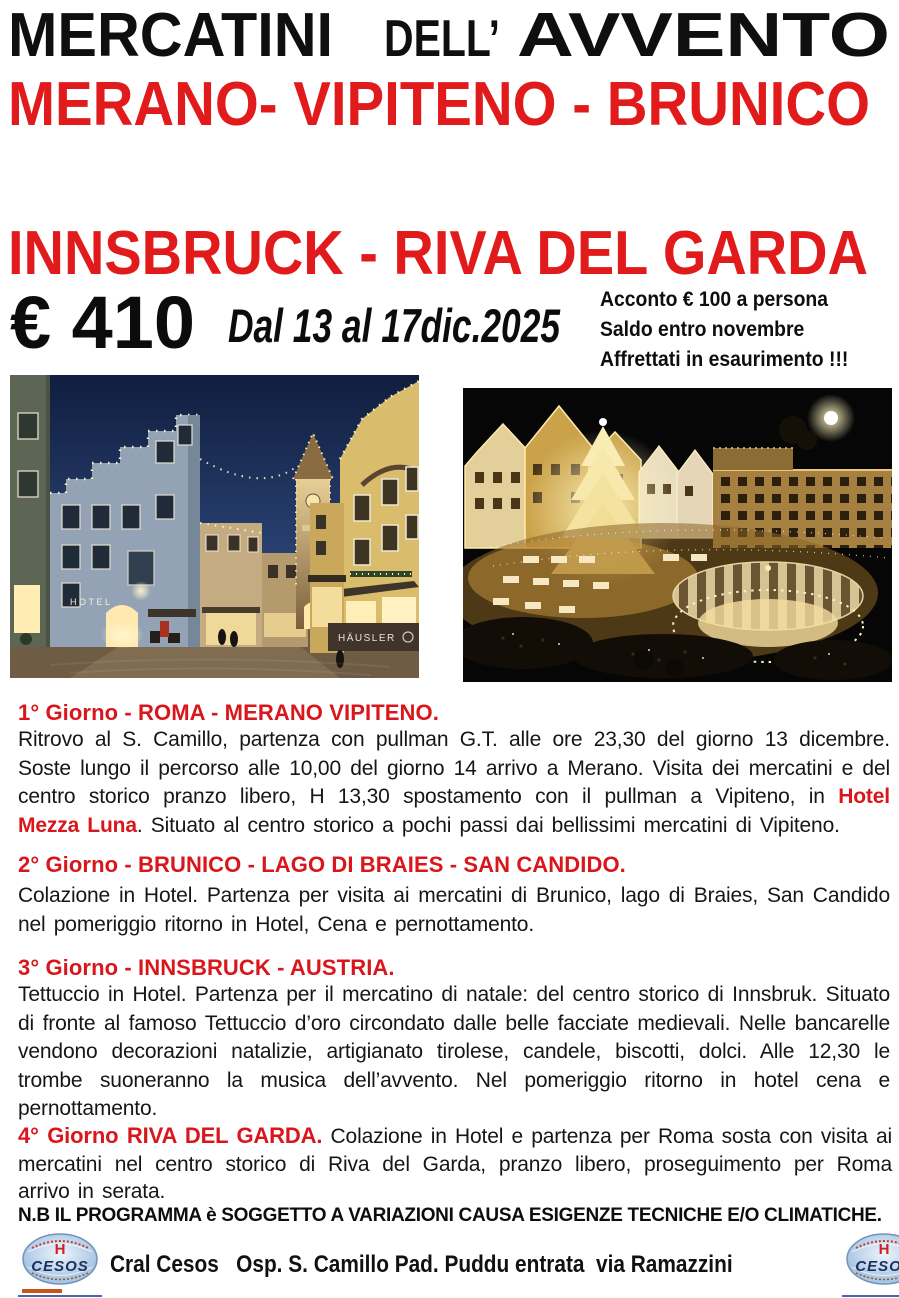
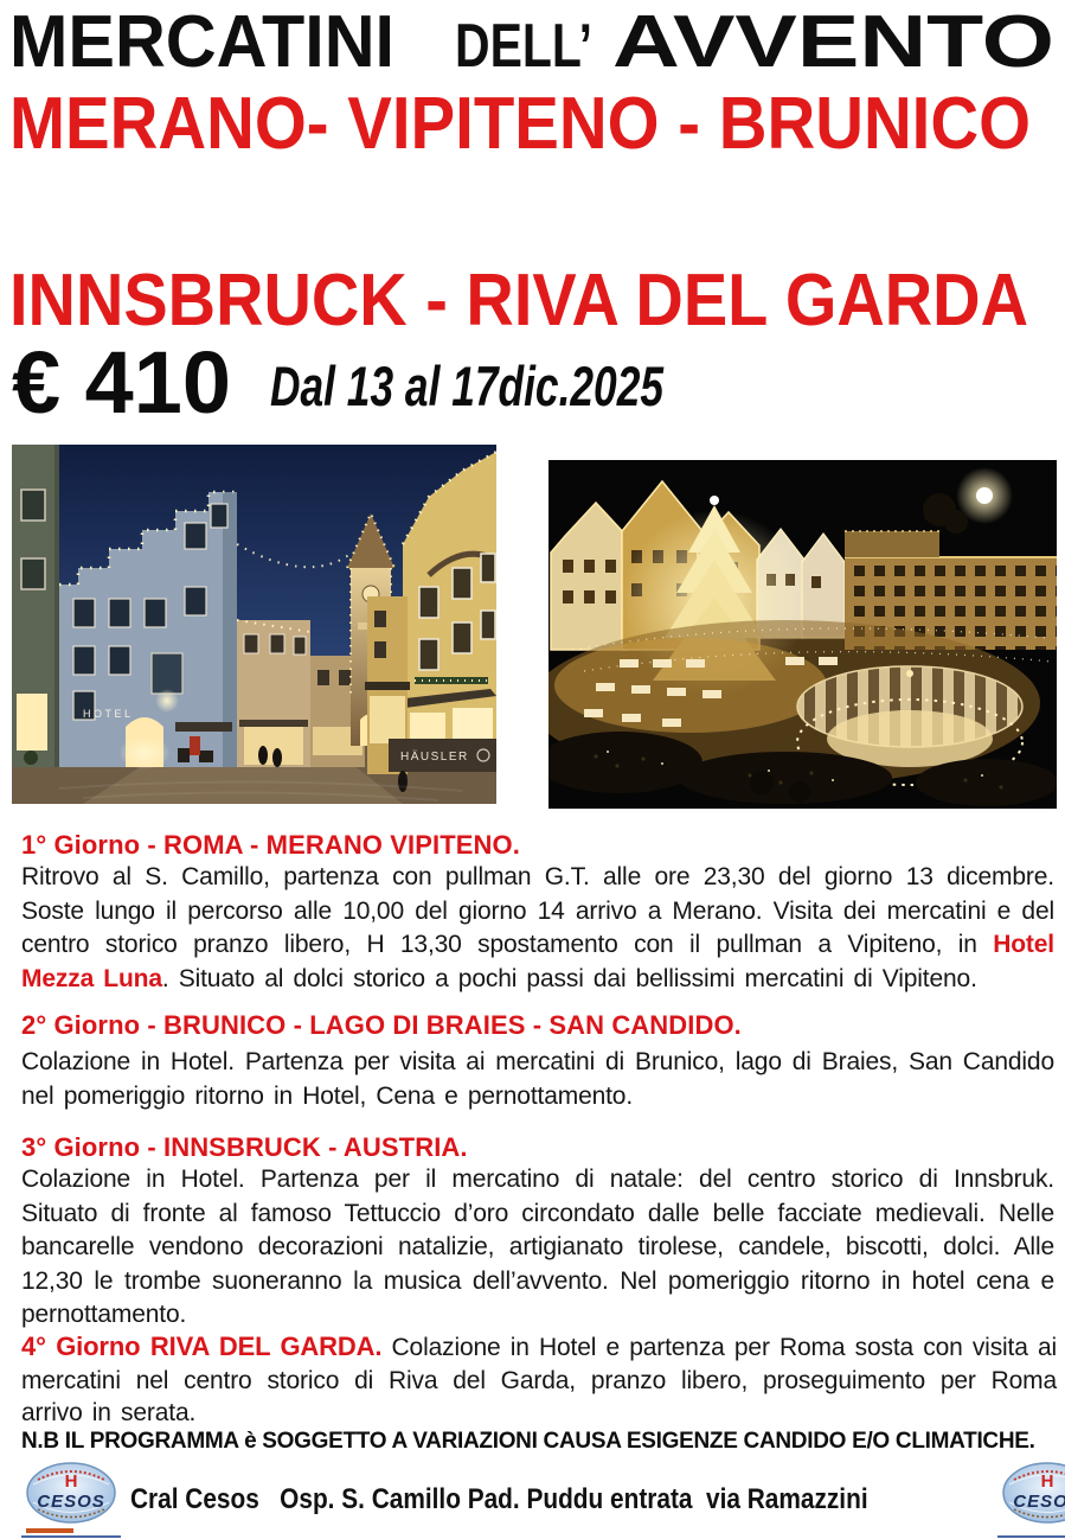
  MERCATINI
  DELL’
  AVVENTO
  MERANO- VIPITENO - BRUNICO
  INNSBRUCK - RIVA DEL GARDA
  € 410
  Dal 13 al 17dic.2025
- Acconto € 100 a persona
- Saldo entro novembre
- Affrettati in esaurimento !!!
  HOTEL
  HÄUSLER
  1° Giorno - ROMA - MERANO VIPITENO.
- Ritrovo al S. Camillo, partenza con pullman G.T. alle ore 23,30 del giorno 13 dicembre. Soste lungo il percorso alle 10,00 del giorno 14 arrivo a Merano. Visita dei mercatini e del centro storico pranzo libero, H 13,30 spostamento con il pullman a Vipiteno, in Hotel Mezza Luna. Situato al centro storico a pochi passi dai bellissimi mercatini di Vipiteno.
+ Ritrovo al S. Camillo, partenza con pullman G.T. alle ore 23,30 del giorno 13 dicembre. Soste lungo il percorso alle 10,00 del giorno 14 arrivo a Merano. Visita dei mercatini e del centro storico pranzo libero, H 13,30 spostamento con il pullman a Vipiteno, in Hotel Mezza Luna. Situato al dolci storico a pochi passi dai bellissimi mercatini di Vipiteno.
  2° Giorno - BRUNICO - LAGO DI BRAIES - SAN CANDIDO.
  Colazione in Hotel. Partenza per visita ai mercatini di Brunico, lago di Braies, San Candido nel pomeriggio ritorno in Hotel, Cena e pernottamento.
  3° Giorno - INNSBRUCK - AUSTRIA.
- Tettuccio in Hotel. Partenza per il mercatino di natale: del centro storico di Innsbruk. Situato di fronte al famoso Tettuccio d’oro circondato dalle belle facciate medievali. Nelle bancarelle vendono decorazioni natalizie, artigianato tirolese, candele, biscotti, dolci. Alle 12,30 le trombe suoneranno la musica dell’avvento. Nel pomeriggio ritorno in hotel cena e pernottamento.
+ Colazione in Hotel. Partenza per il mercatino di natale: del centro storico di Innsbruk. Situato di fronte al famoso Tettuccio d’oro circondato dalle belle facciate medievali. Nelle bancarelle vendono decorazioni natalizie, artigianato tirolese, candele, biscotti, dolci. Alle 12,30 le trombe suoneranno la musica dell’avvento. Nel pomeriggio ritorno in hotel cena e pernottamento.
  4° Giorno RIVA DEL GARDA. Colazione in Hotel e partenza per Roma sosta con visita ai mercatini nel centro storico di Riva del Garda, pranzo libero, proseguimento per Roma arrivo in serata.
- N.B IL PROGRAMMA è SOGGETTO A VARIAZIONI CAUSA ESIGENZE TECNICHE E/O CLIMATICHE.
+ N.B IL PROGRAMMA è SOGGETTO A VARIAZIONI CAUSA ESIGENZE CANDIDO E/O CLIMATICHE.
  H
  CESOS
  Cral Cesos Osp. S. Camillo Pad. Puddu entrata via Ramazzini
  H
  CESO
